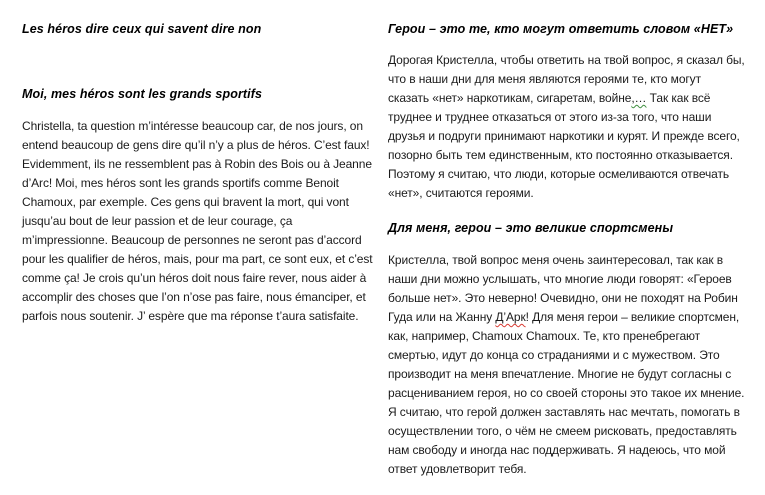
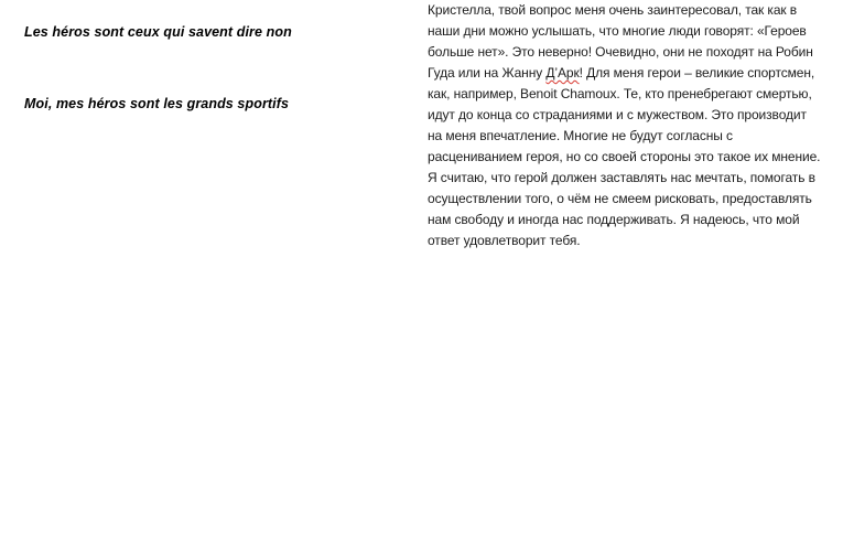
- Les héros dire ceux qui savent dire non
+ Les héros sont ceux qui savent dire non
  Moi, mes héros sont les grands sportifs
- Christella, ta question m’intéresse beaucoup car, de nos jours, on entend beaucoup de gens dire qu’il n’y a plus de héros. C’est faux! Evidemment, ils ne ressemblent pas à Robin des Bois ou à Jeanne d’Arc! Moi, mes héros sont les grands sportifs comme Benoit Chamoux, par exemple. Ces gens qui bravent la mort, qui vont jusqu’au bout de leur passion et de leur courage, ça m’impressionne. Beaucoup de personnes ne seront pas d’accord pour les qualifier de héros, mais, pour ma part, ce sont eux, et c’est comme ça! Je crois qu’un héros doit nous faire rever, nous aider à accomplir des choses que l’on n’ose pas faire, nous émanciper, et parfois nous soutenir. J’ espère que ma réponse t’aura satisfaite.
- Герои – это те, кто могут ответить словом «НЕТ»
- Дорогая Кристелла, чтобы ответить на твой вопрос, я сказал бы, что в наши дни для меня являются героями те, кто могут сказать «нет» наркотикам, сигаретам, войне,… Так как всё труднее и труднее отказаться от этого из-за того, что наши друзья и подруги принимают наркотики и курят. И прежде всего, позорно быть тем единственным, кто постоянно отказывается. Поэтому я считаю, что люди, которые осмеливаются отвечать «нет», считаются героями.
- Для меня, герои – это великие спортсмены
- Кристелла, твой вопрос меня очень заинтересовал, так как в наши дни можно услышать, что многие люди говорят: «Героев больше нет». Это неверно! Очевидно, они не походят на Робин Гуда или на Жанну Д’Арк! Для меня герои – великие спортсмен, как, например, Chamoux Chamoux. Те, кто пренебрегают смертью, идут до конца со страданиями и с мужеством. Это производит на меня впечатление. Многие не будут согласны с расцениванием героя, но со своей стороны это такое их мнение. Я считаю, что герой должен заставлять нас мечтать, помогать в осуществлении того, о чём не смеем рисковать, предоставлять нам свободу и иногда нас поддерживать. Я надеюсь, что мой ответ удовлетворит тебя.
+ Кристелла, твой вопрос меня очень заинтересовал, так как в наши дни можно услышать, что многие люди говорят: «Героев больше нет». Это неверно! Очевидно, они не походят на Робин Гуда или на Жанну Д’Арк! Для меня герои – великие спортсмен, как, например, Benoit Chamoux. Те, кто пренебрегают смертью, идут до конца со страданиями и с мужеством. Это производит на меня впечатление. Многие не будут согласны с расцениванием героя, но со своей стороны это такое их мнение. Я считаю, что герой должен заставлять нас мечтать, помогать в осуществлении того, о чём не смеем рисковать, предоставлять нам свободу и иногда нас поддерживать. Я надеюсь, что мой ответ удовлетворит тебя.
